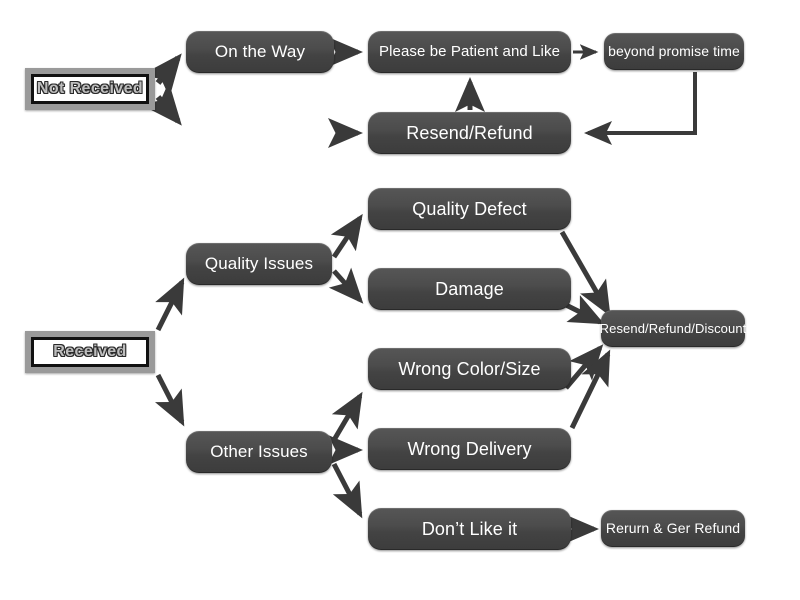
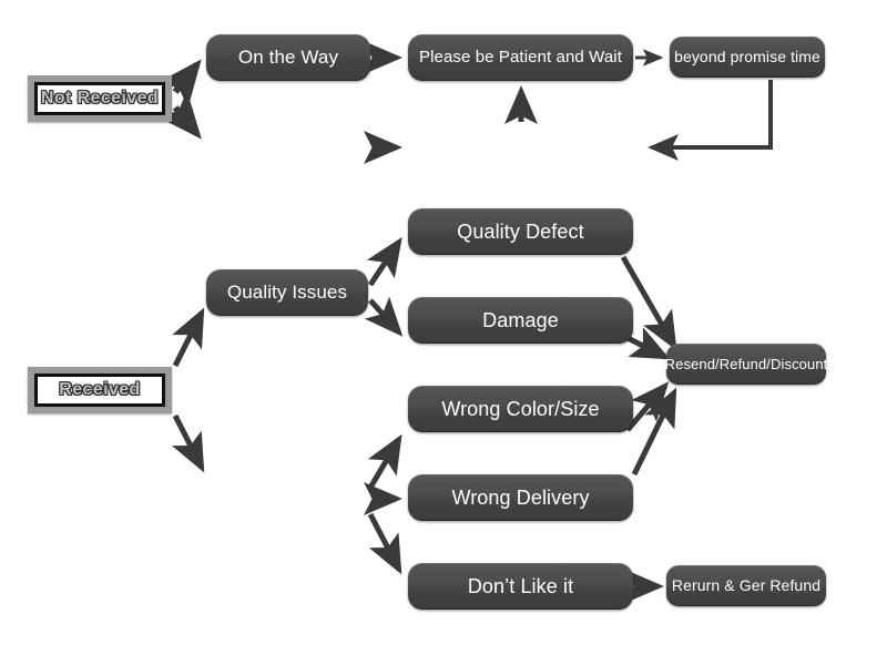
  Not Received
  Received
  On the Way
- Please be Patient and Like
+ Please be Patient and Wait
- Resend/Refund
  beyond promise time
  Quality Issues
- Other Issues
  Quality Defect
  Damage
  Wrong Color/Size
  Wrong Delivery
  Don’t Like it
  Resend/Refund/Discount
  Rerurn & Ger Refund
